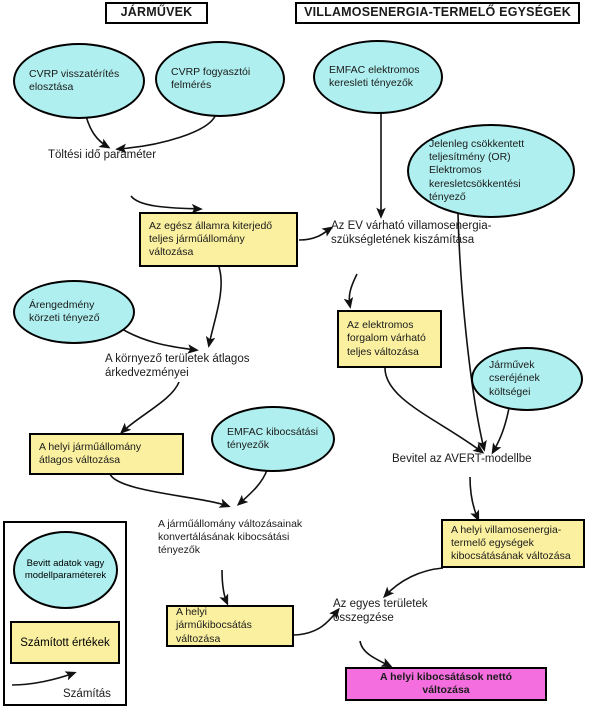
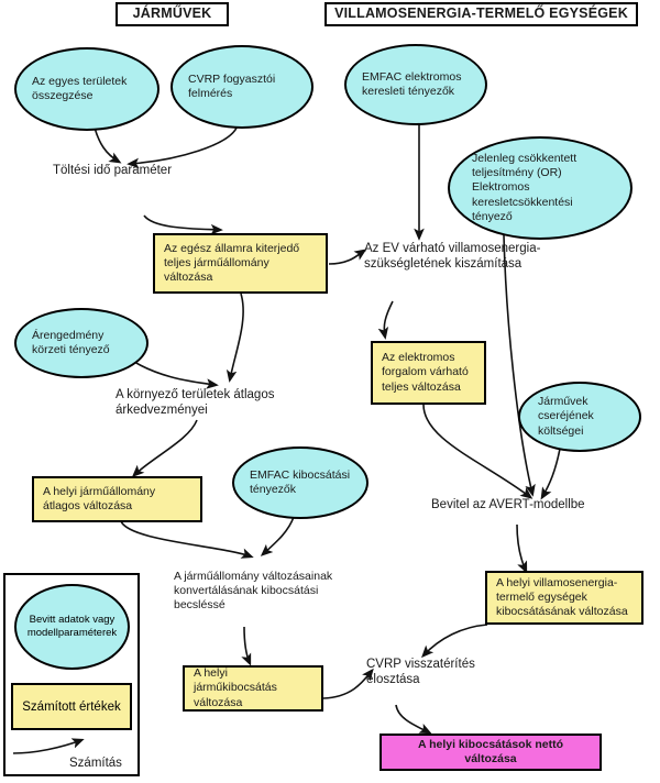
  JÁRMŰVEK
  VILLAMOSENERGIA-TERMELŐ EGYSÉGEK
- CVRP visszatérítés elosztása
+ Az egyes területek összegzése
  CVRP fogyasztói felmérés
  EMFAC elektromos keresleti tényezők
  Jelenleg csökkentett teljesítmény (OR) Elektromos keresletcsökkentési tényező
  Árengedmény körzeti tényező
  Járművek cseréjének költségei
  EMFAC kibocsátási tényezők
  Töltési idő paraméter
  Az EV várható villamosenergia-szükségletének kiszámítása
  A környező területek átlagos árkedvezményei
  Bevitel az AVERT-modellbe
- A járműállomány változásainak konvertálásának kibocsátási tényezők
+ A járműállomány változásainak konvertálásának kibocsátási becsléssé
- Az egyes területek összegzése
+ CVRP visszatérítés elosztása
  Az egész államra kiterjedő teljes járműállomány változása
  Az elektromos forgalom várható teljes változása
  A helyi járműállomány átlagos változása
  A helyi villamosenergia-termelő egységek kibocsátásának változása
  A helyi járműkibocsátás változása
  A helyi kibocsátások nettó változása
  Bevitt adatok vagy modellparaméterek
  Számított értékek
  Számítás
